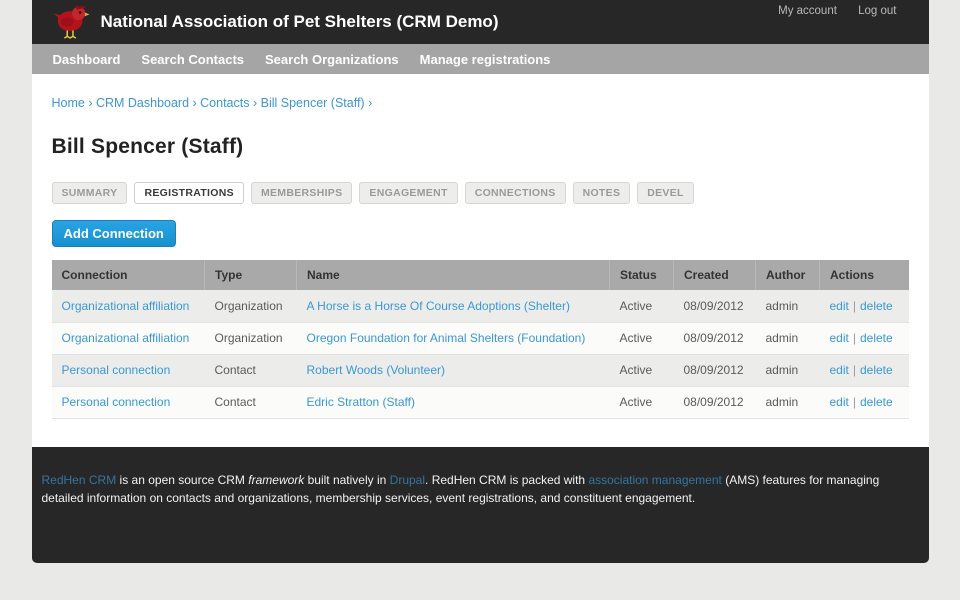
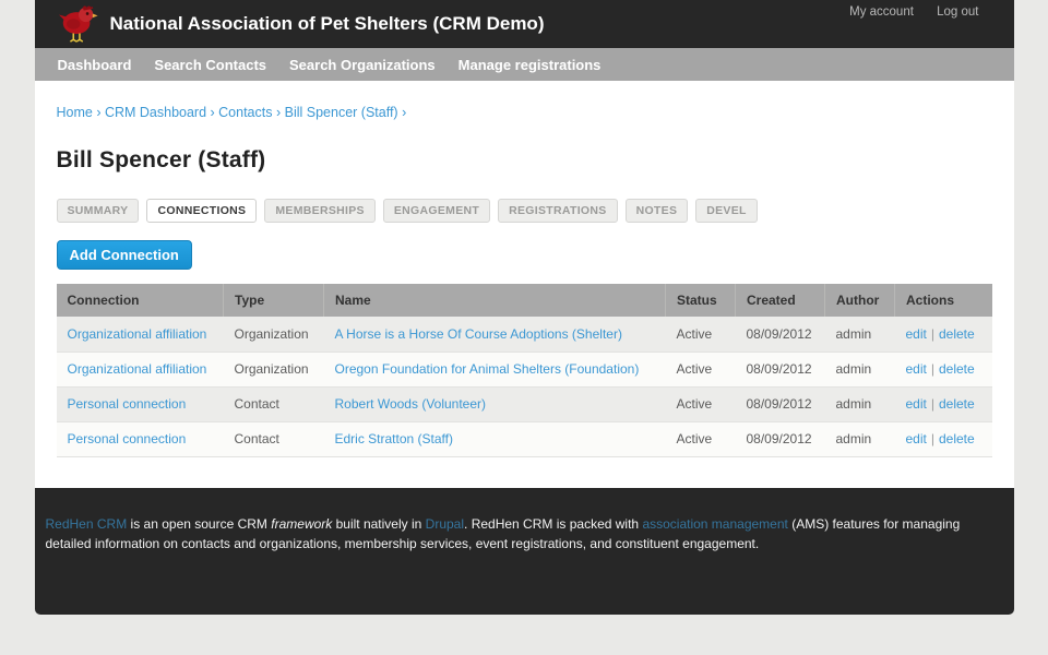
  National Association of Pet Shelters (CRM Demo)
  My account Log out
  Dashboard
  Search Contacts
  Search Organizations
  Manage registrations
  Home › CRM Dashboard › Contacts › Bill Spencer (Staff) ›
  Bill Spencer (Staff)
  SUMMARY
- REGISTRATIONS
+ CONNECTIONS
  MEMBERSHIPS
  ENGAGEMENT
- CONNECTIONS
+ REGISTRATIONS
  NOTES
  DEVEL
  Add Connection
  Connection	Type	Name	Status	Created	Author	Actions
  Organizational affiliation	Organization	A Horse is a Horse Of Course Adoptions (Shelter)	Active	08/09/2012	admin	edit | delete
  Organizational affiliation	Organization	Oregon Foundation for Animal Shelters (Foundation)	Active	08/09/2012	admin	edit | delete
  Personal connection	Contact	Robert Woods (Volunteer)	Active	08/09/2012	admin	edit | delete
  Personal connection	Contact	Edric Stratton (Staff)	Active	08/09/2012	admin	edit | delete
  RedHen CRM is an open source CRM framework built natively in Drupal. RedHen CRM is packed with association management (AMS) features for managing detailed information on contacts and organizations, membership services, event registrations, and constituent engagement.
